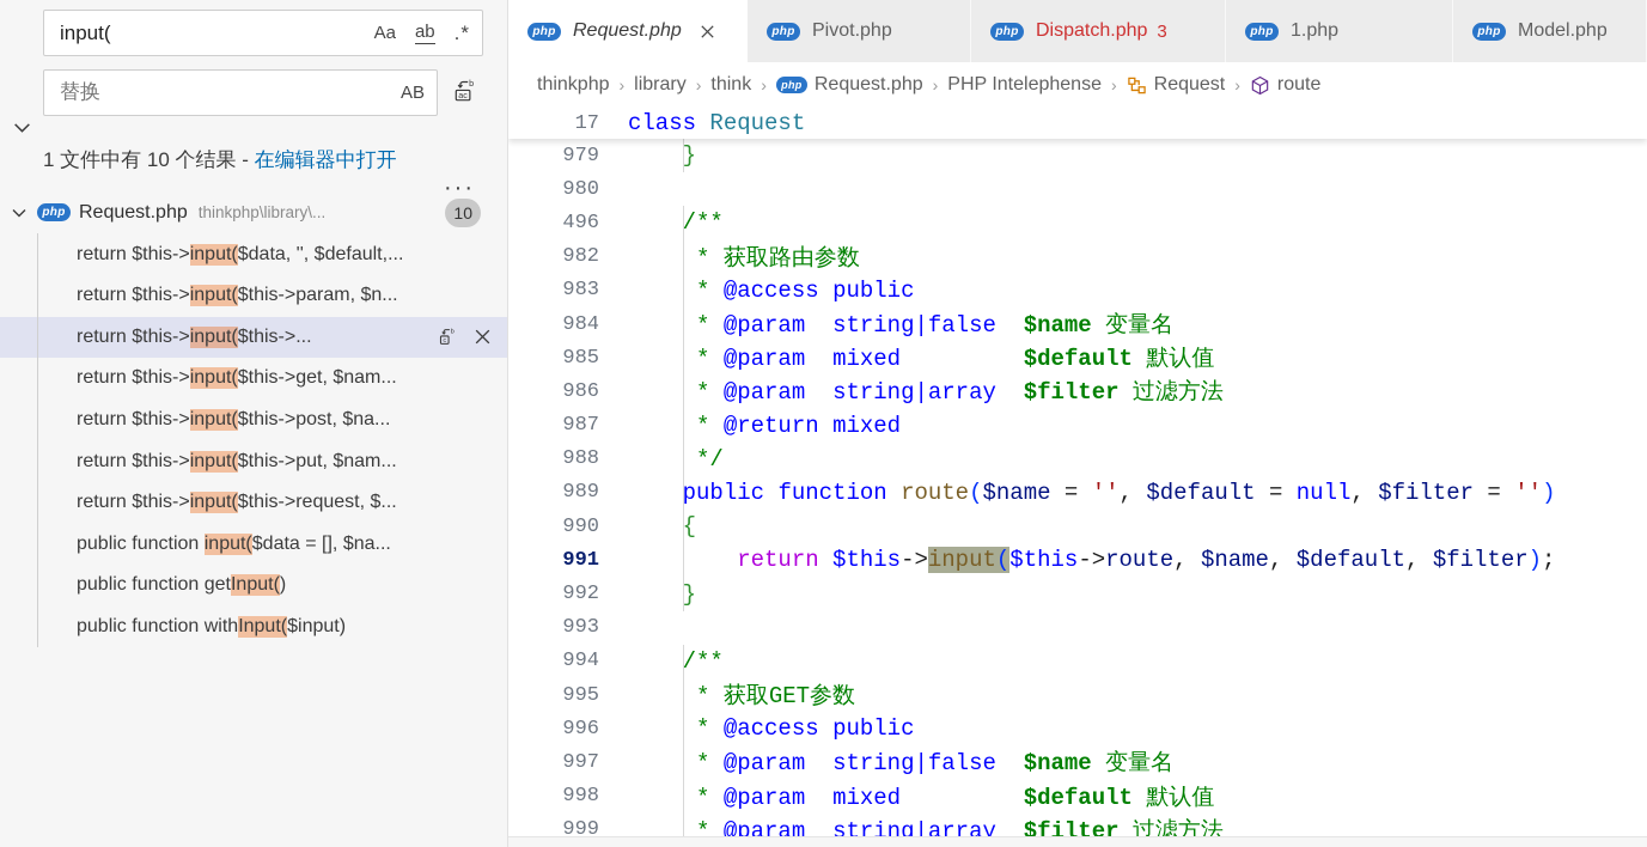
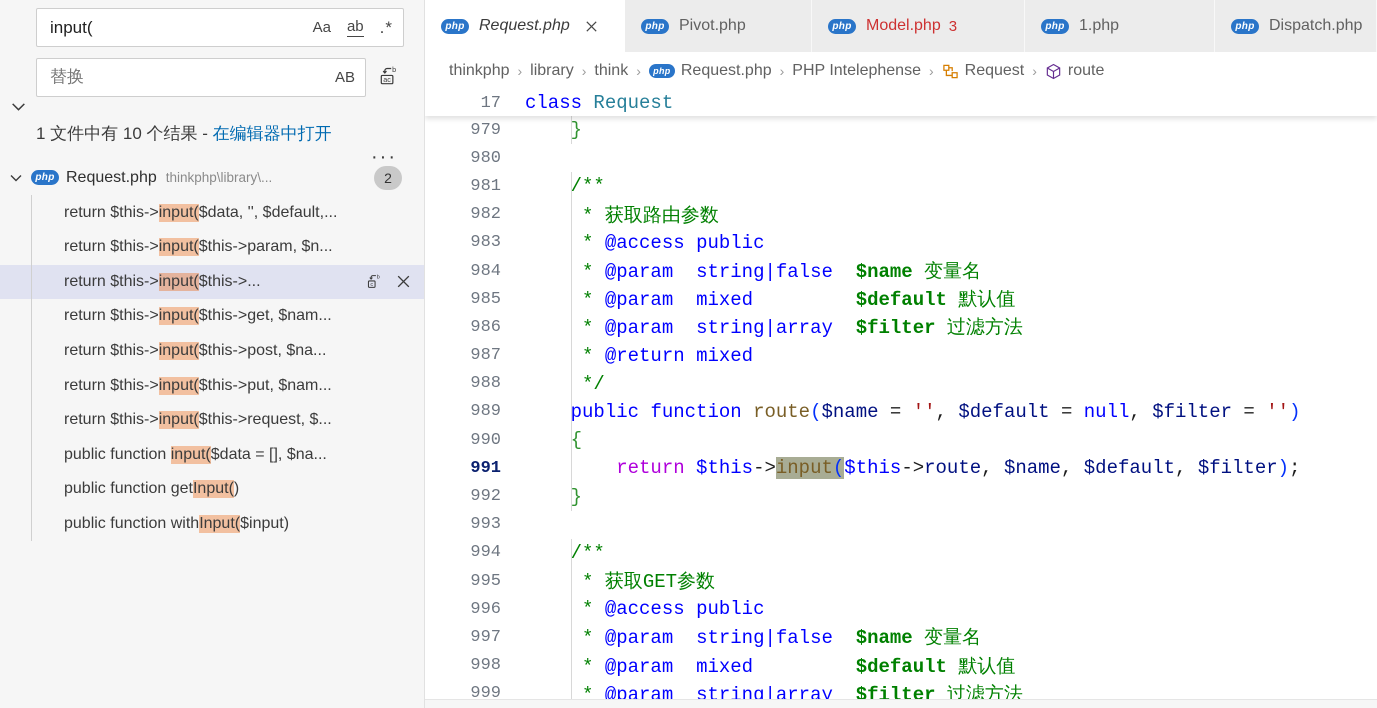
  input(
  Aa
  ab
  .*
  替换
  AB
  b
  ac
  ···
  1 文件中有 10 个结果 - 在编辑器中打开
  php
  Request.php
  thinkphp\library\...
- 10
+ 2
  return $this->
  input(
  $data, '', $default,...
  return $this->
  input(
  $this->param, $n...
  return $this->
  input(
  $this->...
  return $this->
  input(
  $this->get, $nam...
  return $this->
  input(
  $this->post, $na...
  return $this->
  input(
  $this->put, $nam...
  return $this->
  input(
  $this->request, $...
  public function
  input(
  $data = [], $na...
  public function get
  Input(
  )
  public function with
  Input(
  $input)
  php
  Request.php
  php
  Pivot.php
  php
- Dispatch.php
+ Model.php
  3
  php
  1.php
  php
- Model.php
+ Dispatch.php
  thinkphp
  ›
  library
  ›
  think
  ›
  php
  Request.php
  ›
  PHP Intelephense
  ›
  Request
  ›
  route
  17
  class Request
  979
  }
  980
- 496
+ 981
  /**
  982
  * 获取路由参数
  983
  * @access public
  984
  * @param string|false $name 变量名
  985
  * @param mixed $default 默认值
  986
  * @param string|array $filter 过滤方法
  987
  * @return mixed
  988
  */
  989
  public function route($name = '', $default = null, $filter = '')
  990
  {
  991
  return $this->input($this->route, $name, $default, $filter);
  992
  }
  993
  994
  /**
  995
  * 获取GET参数
  996
  * @access public
  997
  * @param string|false $name 变量名
  998
  * @param mixed $default 默认值
  999
  * @param string|array $filter 过滤方法
